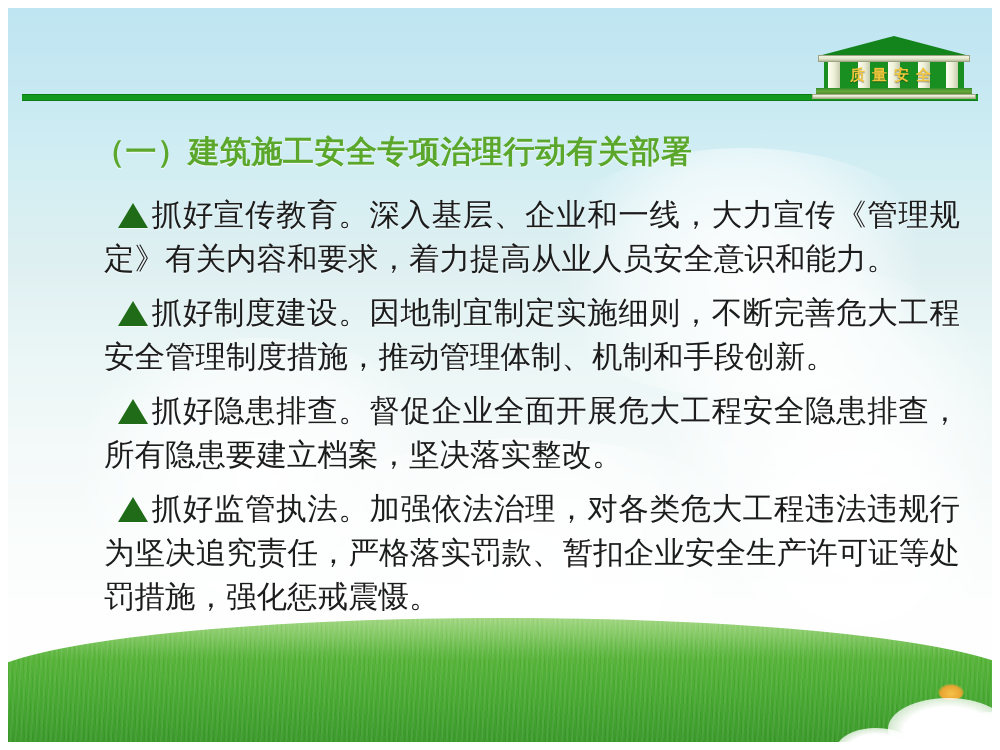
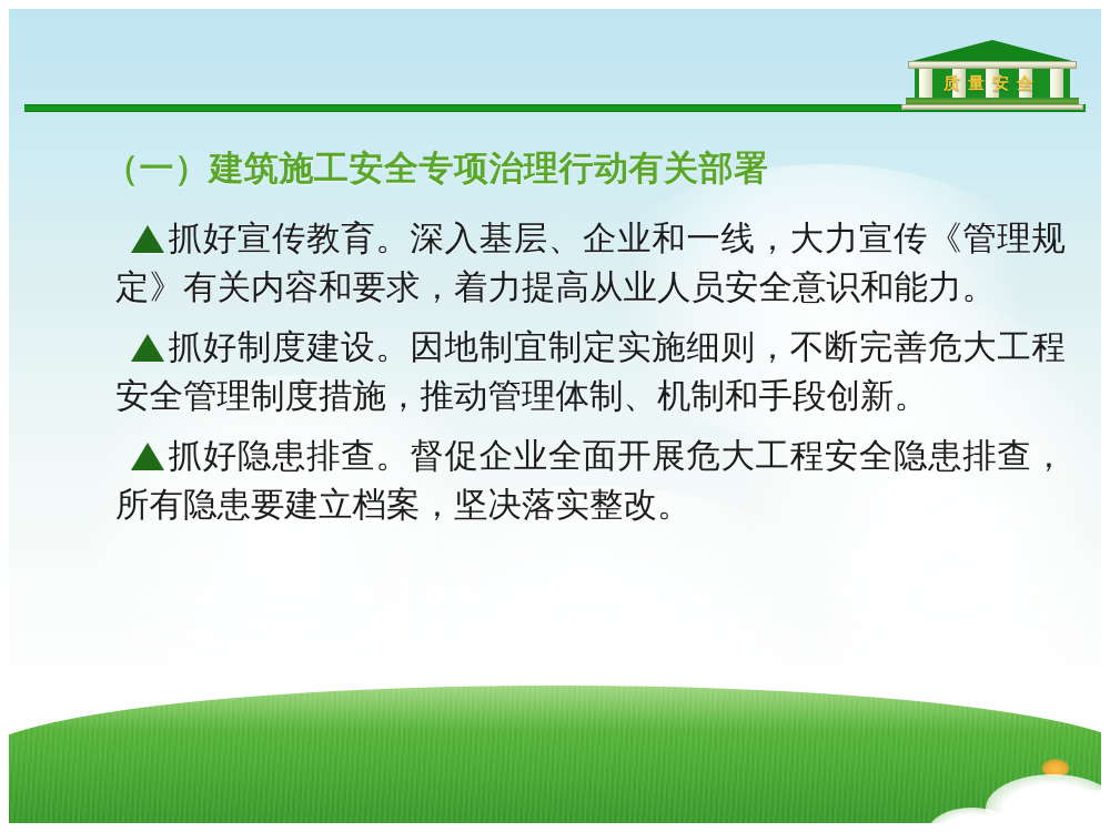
  质量安全
  （一）建筑施工安全专项治理行动有关部署
  抓好宣传教育。深入基层、企业和一线，大力宣传《管理规定》有关内容和要求，着力提高从业人员安全意识和能力。
  抓好制度建设。因地制宜制定实施细则，不断完善危大工程安全管理制度措施，推动管理体制、机制和手段创新。
  抓好隐患排查。督促企业全面开展危大工程安全隐患排查，所有隐患要建立档案，坚决落实整改。
- 抓好监管执法。加强依法治理，对各类危大工程违法违规行为坚决追究责任，严格落实罚款、暂扣企业安全生产许可证等处罚措施，强化惩戒震慑。
